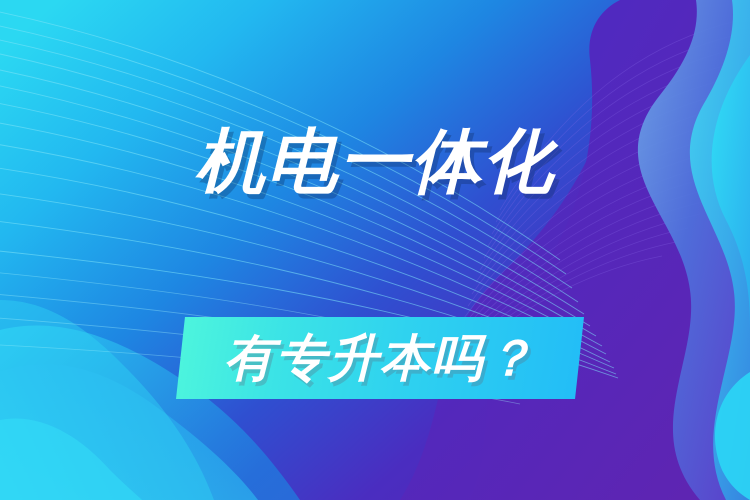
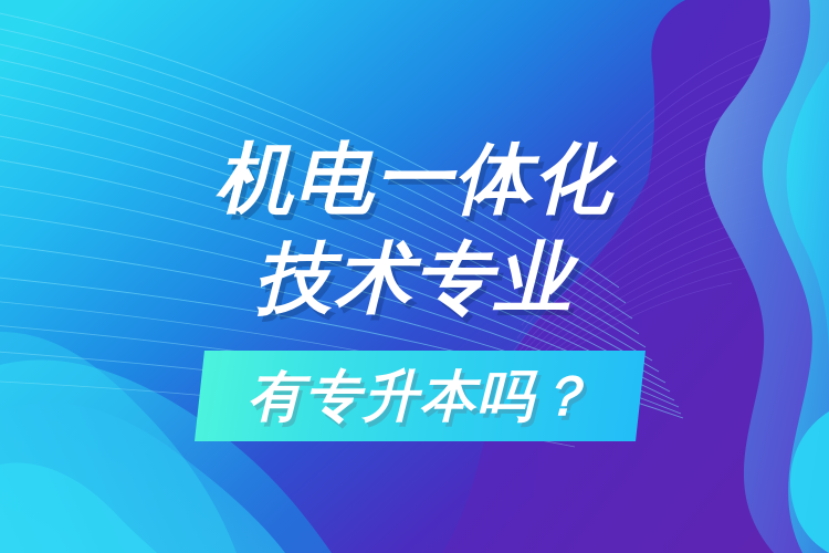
  机电一体化
+ 技术专业
  有专升本吗？
